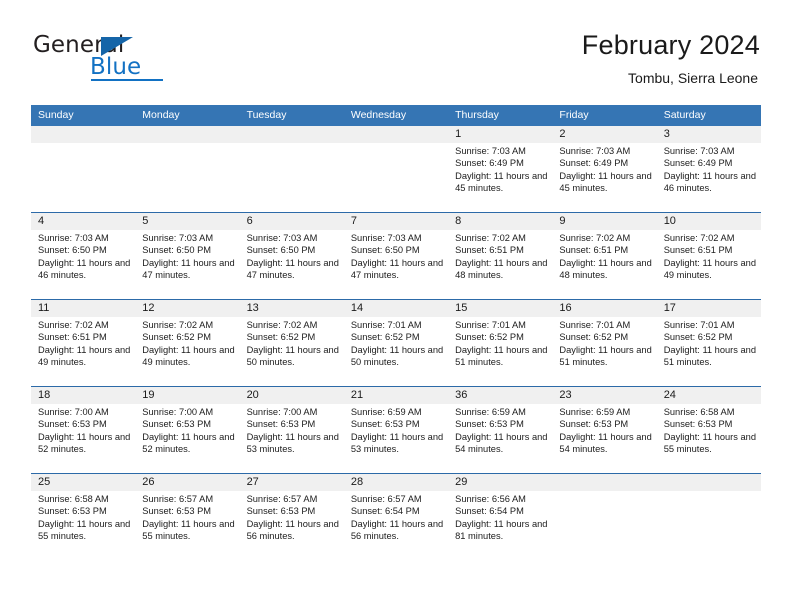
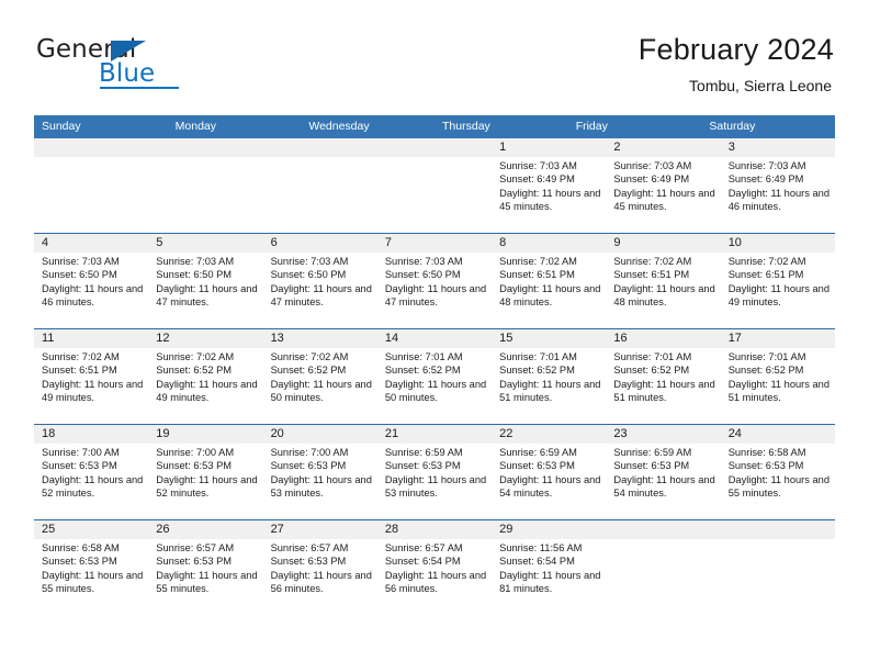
  General
  Blue
  February 2024
  Tombu, Sierra Leone
  Sunday
  Monday
- Tuesday
  Wednesday
  Thursday
  Friday
  Saturday
  1
  Sunrise: 7:03 AM
  Sunset: 6:49 PM
  Daylight: 11 hours and 45 minutes.
  2
  Sunrise: 7:03 AM
  Sunset: 6:49 PM
  Daylight: 11 hours and 45 minutes.
  3
  Sunrise: 7:03 AM
  Sunset: 6:49 PM
  Daylight: 11 hours and 46 minutes.
  4
  Sunrise: 7:03 AM
  Sunset: 6:50 PM
  Daylight: 11 hours and 46 minutes.
  5
  Sunrise: 7:03 AM
  Sunset: 6:50 PM
  Daylight: 11 hours and 47 minutes.
  6
  Sunrise: 7:03 AM
  Sunset: 6:50 PM
  Daylight: 11 hours and 47 minutes.
  7
  Sunrise: 7:03 AM
  Sunset: 6:50 PM
  Daylight: 11 hours and 47 minutes.
  8
  Sunrise: 7:02 AM
  Sunset: 6:51 PM
  Daylight: 11 hours and 48 minutes.
  9
  Sunrise: 7:02 AM
  Sunset: 6:51 PM
  Daylight: 11 hours and 48 minutes.
  10
  Sunrise: 7:02 AM
  Sunset: 6:51 PM
  Daylight: 11 hours and 49 minutes.
  11
  Sunrise: 7:02 AM
  Sunset: 6:51 PM
  Daylight: 11 hours and 49 minutes.
  12
  Sunrise: 7:02 AM
  Sunset: 6:52 PM
  Daylight: 11 hours and 49 minutes.
  13
  Sunrise: 7:02 AM
  Sunset: 6:52 PM
  Daylight: 11 hours and 50 minutes.
  14
  Sunrise: 7:01 AM
  Sunset: 6:52 PM
  Daylight: 11 hours and 50 minutes.
  15
  Sunrise: 7:01 AM
  Sunset: 6:52 PM
  Daylight: 11 hours and 51 minutes.
  16
  Sunrise: 7:01 AM
  Sunset: 6:52 PM
  Daylight: 11 hours and 51 minutes.
  17
  Sunrise: 7:01 AM
  Sunset: 6:52 PM
  Daylight: 11 hours and 51 minutes.
  18
  Sunrise: 7:00 AM
  Sunset: 6:53 PM
  Daylight: 11 hours and 52 minutes.
  19
  Sunrise: 7:00 AM
  Sunset: 6:53 PM
  Daylight: 11 hours and 52 minutes.
  20
  Sunrise: 7:00 AM
  Sunset: 6:53 PM
  Daylight: 11 hours and 53 minutes.
  21
  Sunrise: 6:59 AM
  Sunset: 6:53 PM
  Daylight: 11 hours and 53 minutes.
- 36
+ 22
  Sunrise: 6:59 AM
  Sunset: 6:53 PM
  Daylight: 11 hours and 54 minutes.
  23
  Sunrise: 6:59 AM
  Sunset: 6:53 PM
  Daylight: 11 hours and 54 minutes.
  24
  Sunrise: 6:58 AM
  Sunset: 6:53 PM
  Daylight: 11 hours and 55 minutes.
  25
  Sunrise: 6:58 AM
  Sunset: 6:53 PM
  Daylight: 11 hours and 55 minutes.
  26
  Sunrise: 6:57 AM
  Sunset: 6:53 PM
  Daylight: 11 hours and 55 minutes.
  27
  Sunrise: 6:57 AM
  Sunset: 6:53 PM
  Daylight: 11 hours and 56 minutes.
  28
  Sunrise: 6:57 AM
  Sunset: 6:54 PM
  Daylight: 11 hours and 56 minutes.
  29
- Sunrise: 6:56 AM
+ Sunrise: 11:56 AM
  Sunset: 6:54 PM
  Daylight: 11 hours and 81 minutes.
